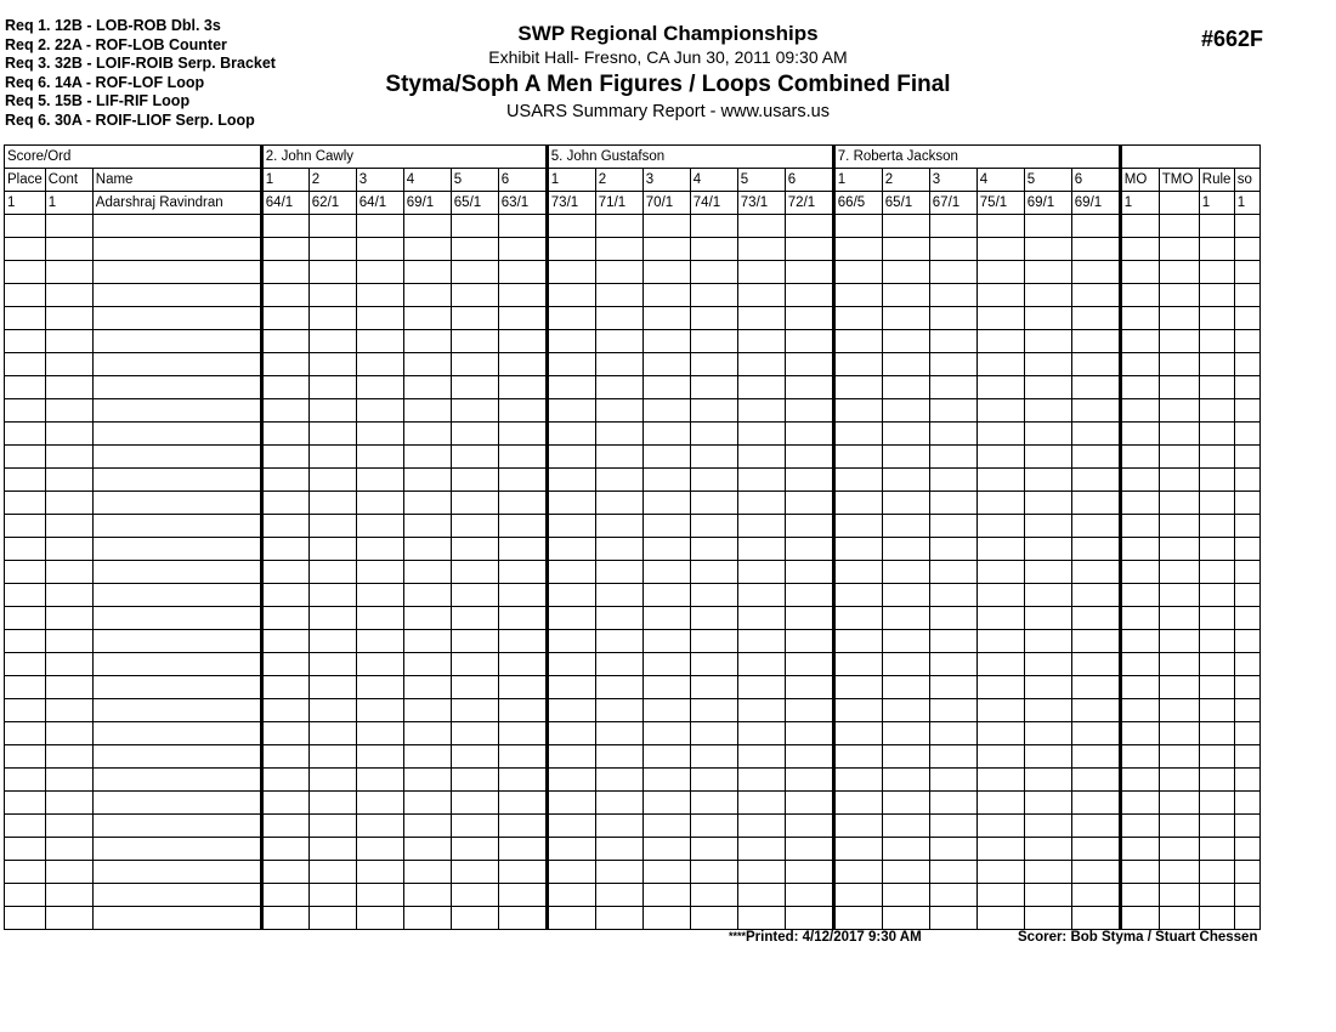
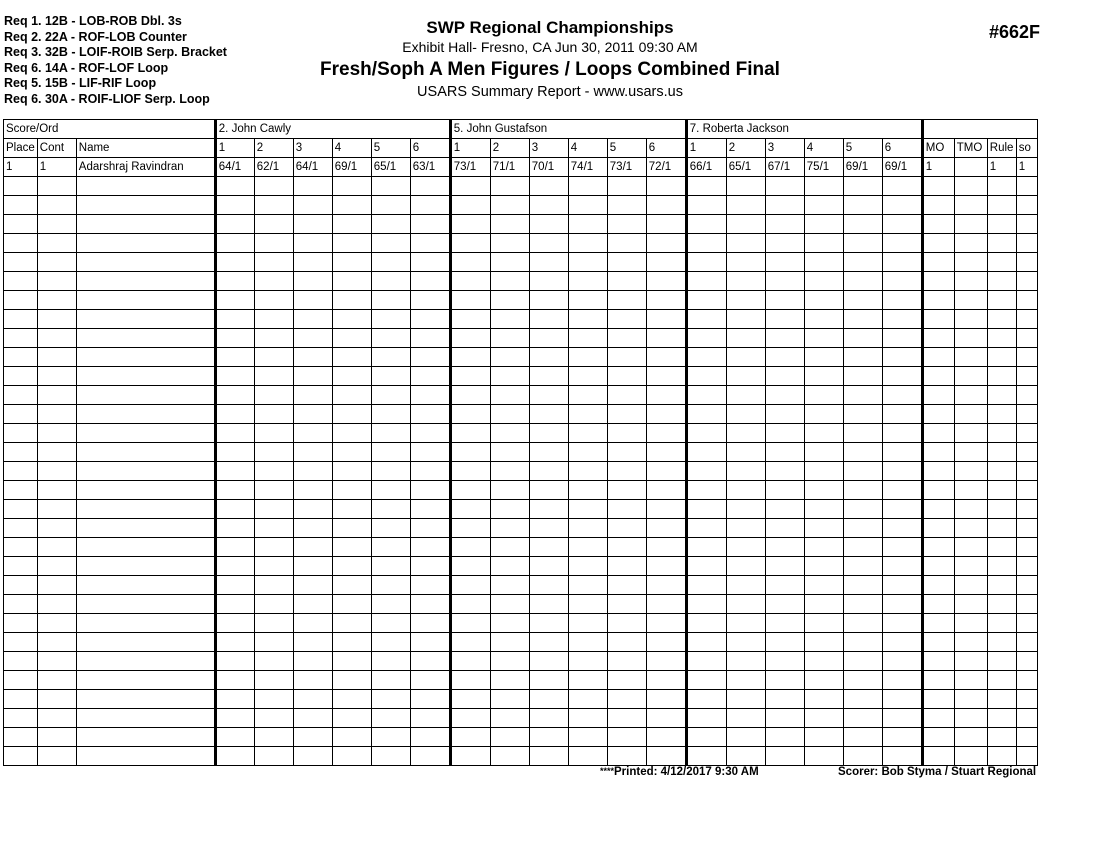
  Req 1. 12B - LOB-ROB Dbl. 3s
  Req 2. 22A - ROF-LOB Counter
  Req 3. 32B - LOIF-ROIB Serp. Bracket
  Req 6. 14A - ROF-LOF Loop
  Req 5. 15B - LIF-RIF Loop
  Req 6. 30A - ROIF-LIOF Serp. Loop
  SWP Regional Championships
  Exhibit Hall- Fresno, CA Jun 30, 2011 09:30 AM
- Styma/Soph A Men Figures / Loops Combined Final
+ Fresh/Soph A Men Figures / Loops Combined Final
  USARS Summary Report - www.usars.us
  #662F
  Score/Ord	2. John Cawly	5. John Gustafson	7. Roberta Jackson
  Place	Cont	Name	1	2	3	4	5	6	1	2	3	4	5	6	1	2	3	4	5	6	MO	TMO	Rule	so
- 1	1	Adarshraj Ravindran	64/1	62/1	64/1	69/1	65/1	63/1	73/1	71/1	70/1	74/1	73/1	72/1	66/5	65/1	67/1	75/1	69/1	69/1	1		1	1
+ 1	1	Adarshraj Ravindran	64/1	62/1	64/1	69/1	65/1	63/1	73/1	71/1	70/1	74/1	73/1	72/1	66/1	65/1	67/1	75/1	69/1	69/1	1		1	1
  ****Printed: 4/12/2017 9:30 AM
- Scorer: Bob Styma / Stuart Chessen
+ Scorer: Bob Styma / Stuart Regional
